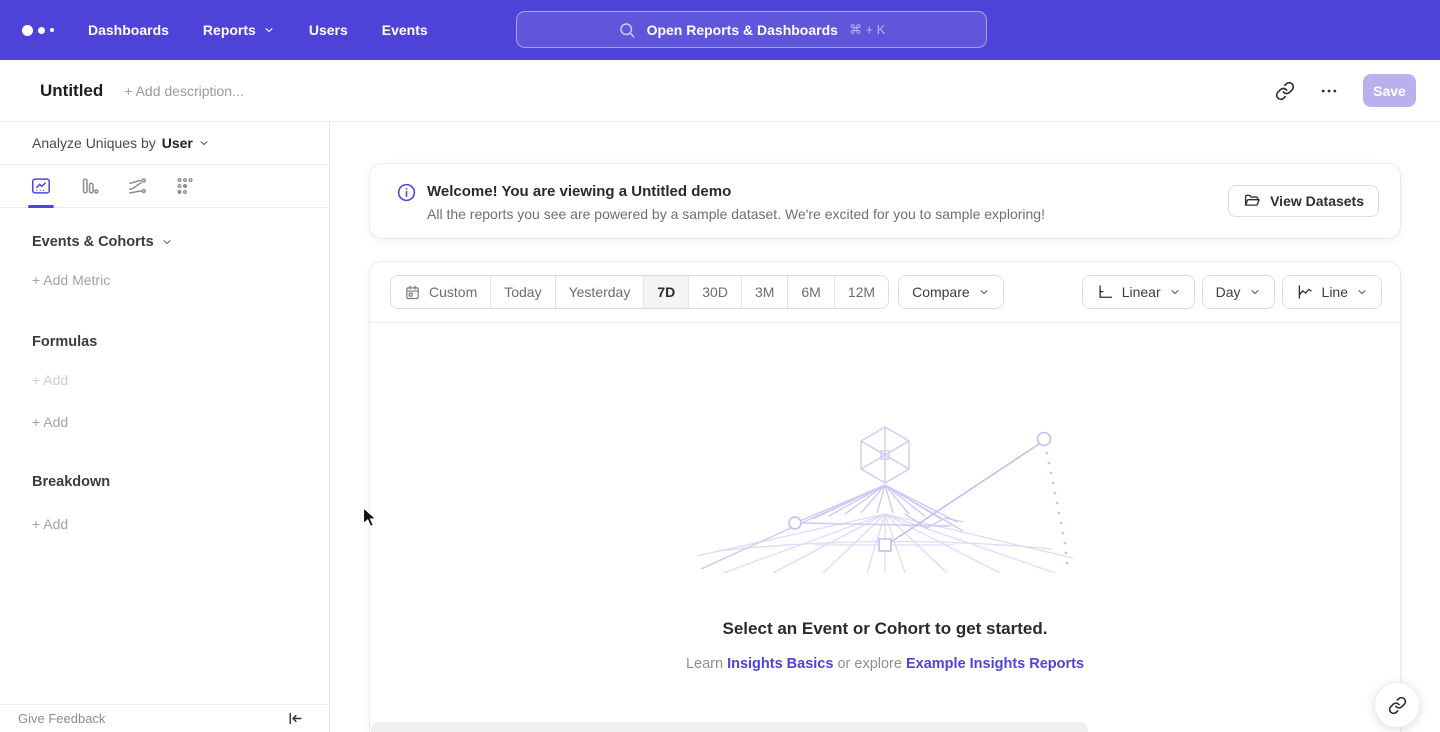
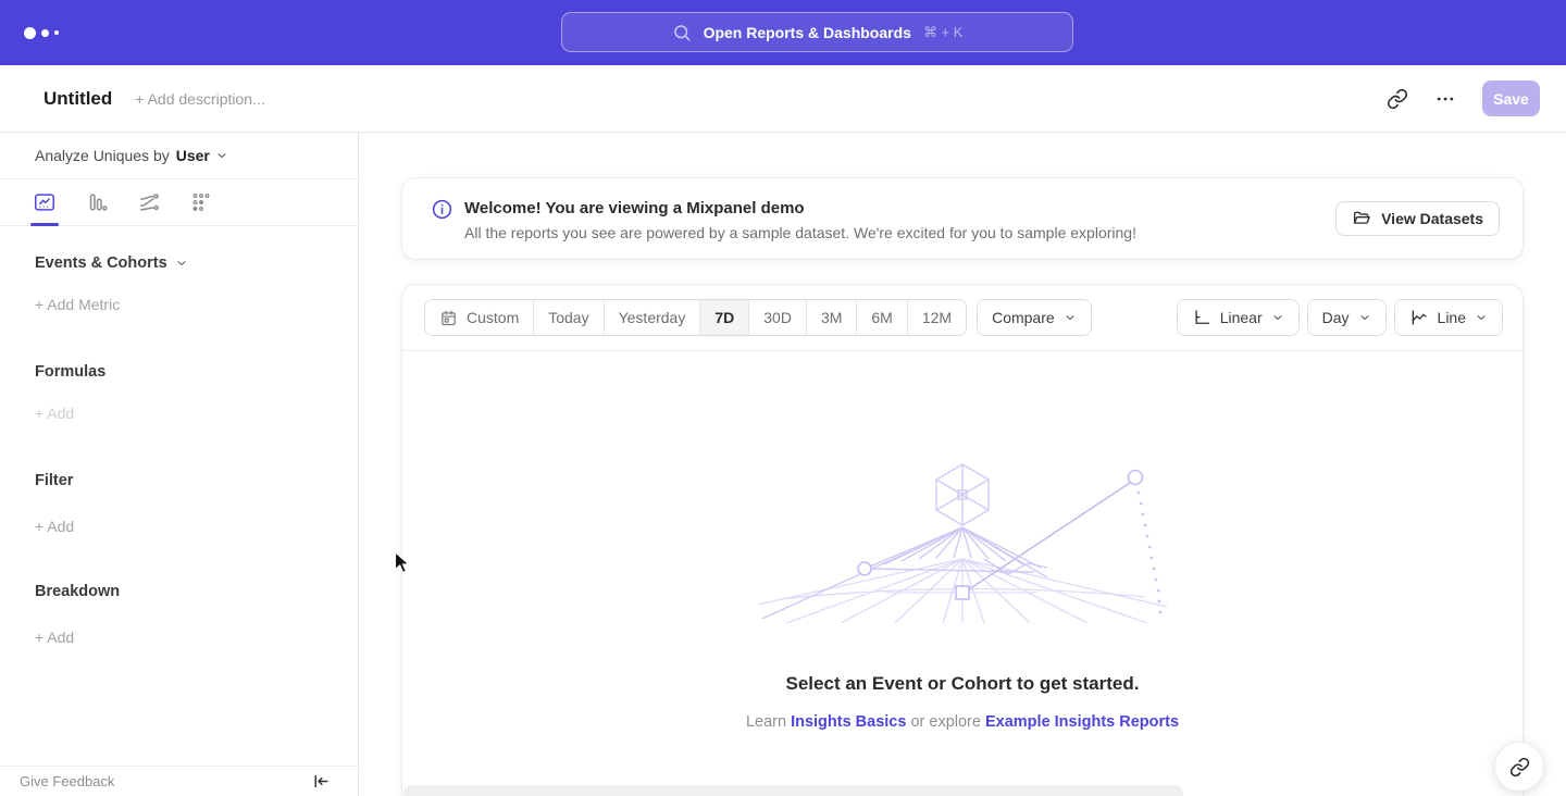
- Dashboards
- Reports
- Users
- Events
  Open Reports & Dashboards
  ⌘ + K
  Untitled
  + Add description...
  Save
  Analyze Uniques by
  User
  Events & Cohorts
  + Add Metric
  Formulas
  + Add
+ Filter
  + Add
  Breakdown
  + Add
  Give Feedback
- Welcome! You are viewing a Untitled demo
+ Welcome! You are viewing a Mixpanel demo
  All the reports you see are powered by a sample dataset. We're excited for you to sample exploring!
  View Datasets
  Custom
  Today
  Yesterday
  7D
  30D
  3M
  6M
  12M
  Compare
  Linear
  Day
  Line
  Select an Event or Cohort to get started.
  Learn Insights Basics or explore Example Insights Reports
